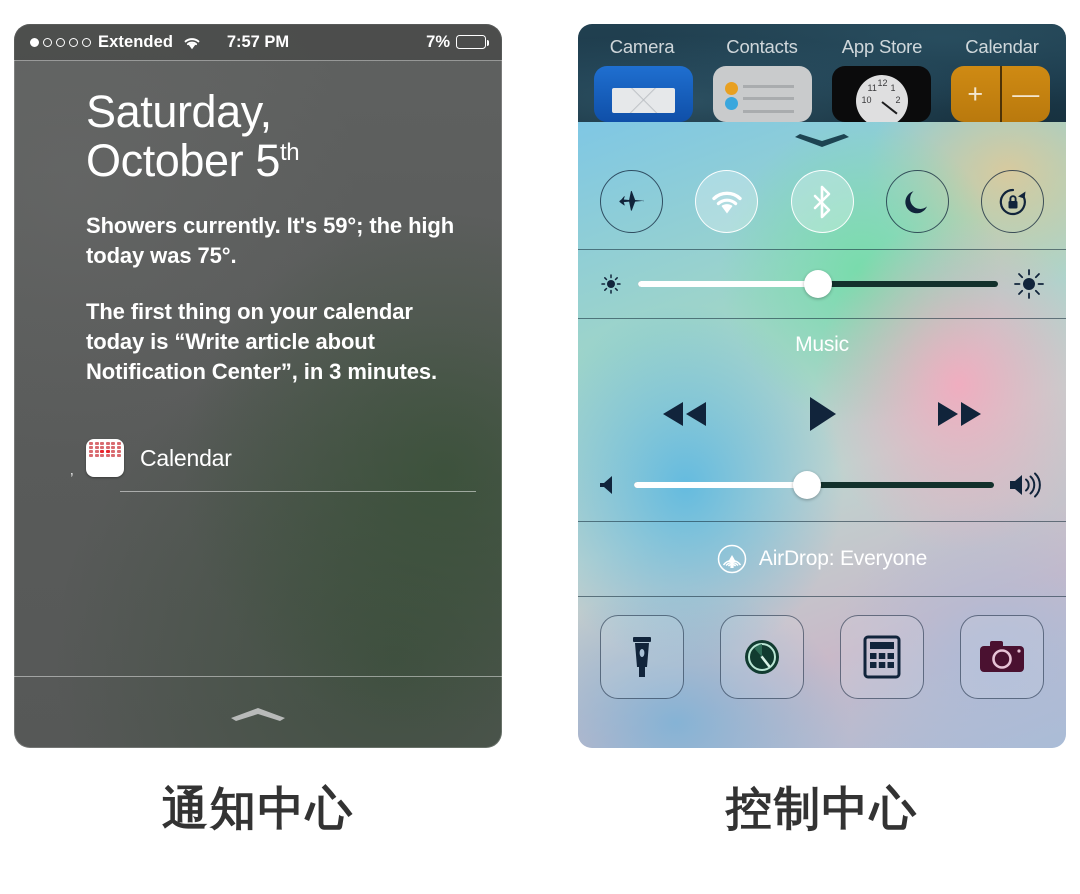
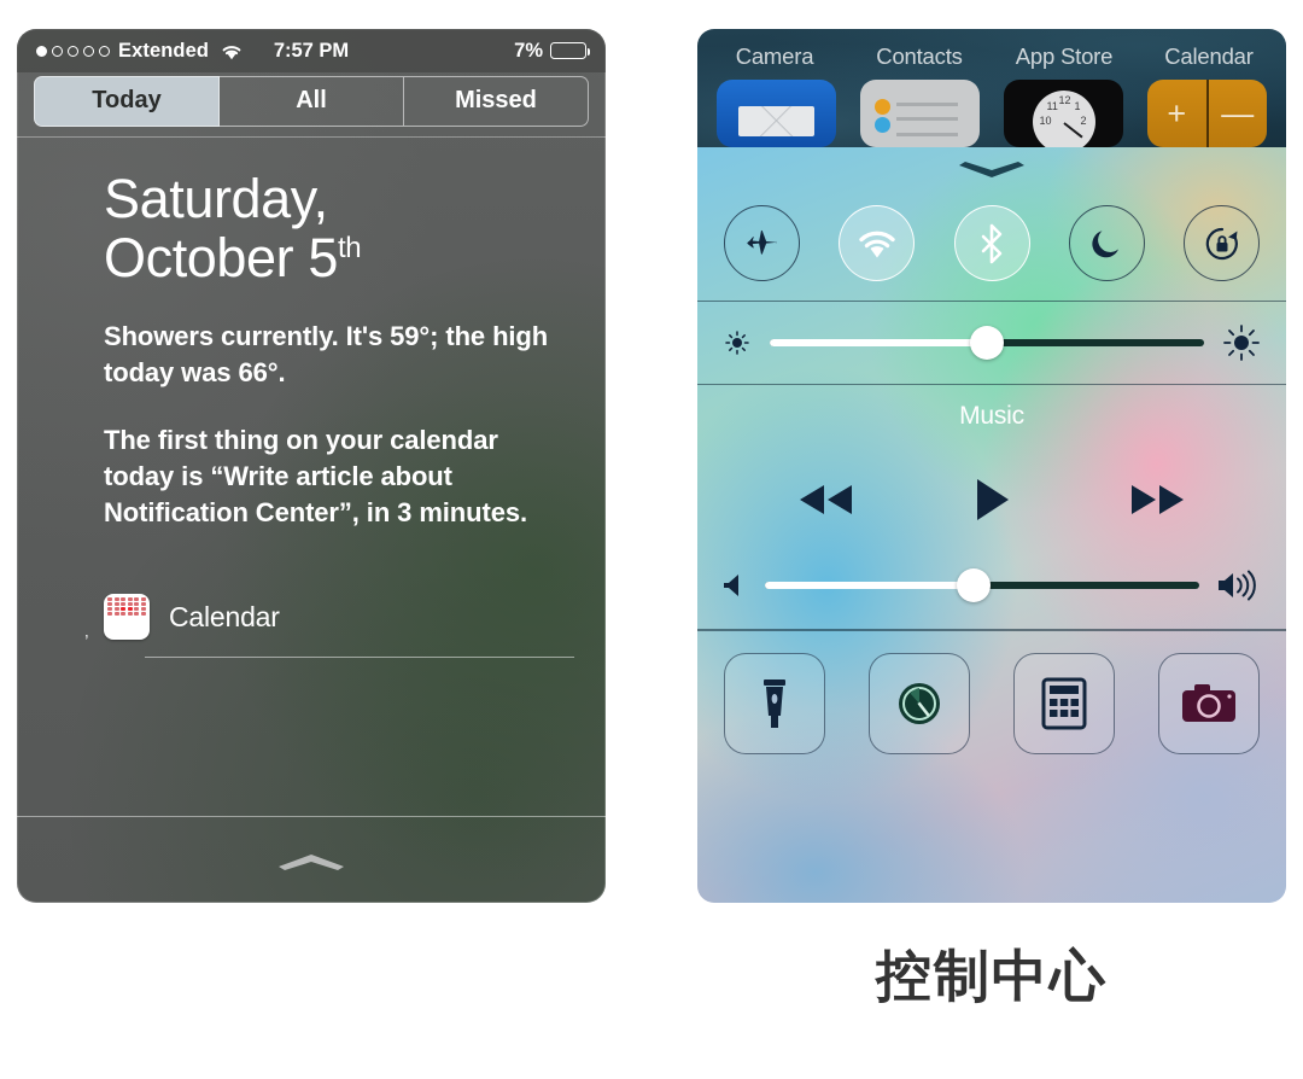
  Extended
  7:57 PM
  7%
+ Today
+ All
+ Missed
  Saturday,
  October 5th
- Showers currently. It's 59°; the high today was 75°.
+ Showers currently. It's 59°; the high today was 66°.
  The first thing on your calendar today is “Write article about Notification Center”, in 3 minutes.
  Calendar
  ’
  Camera
  Contacts
  App Store
  Calendar
  10
  11
  12
  1
  2
  +
  —
  Music
- AirDrop: Everyone
- 通知中心
  控制中心
